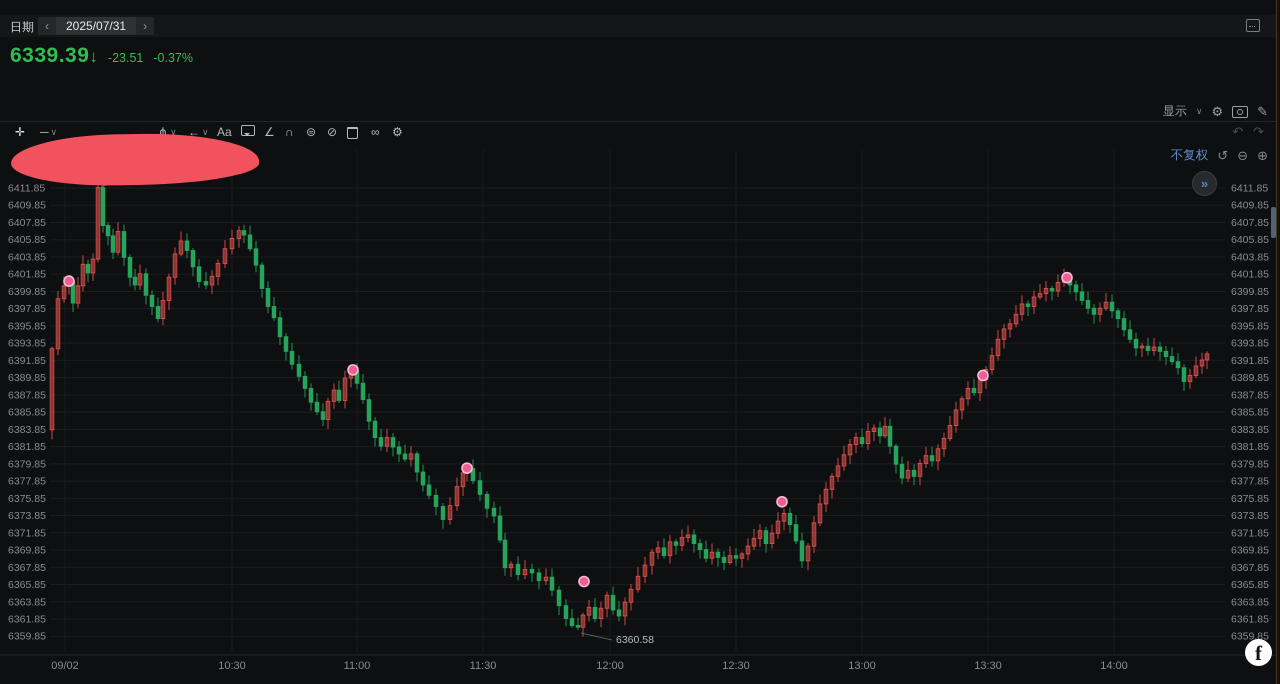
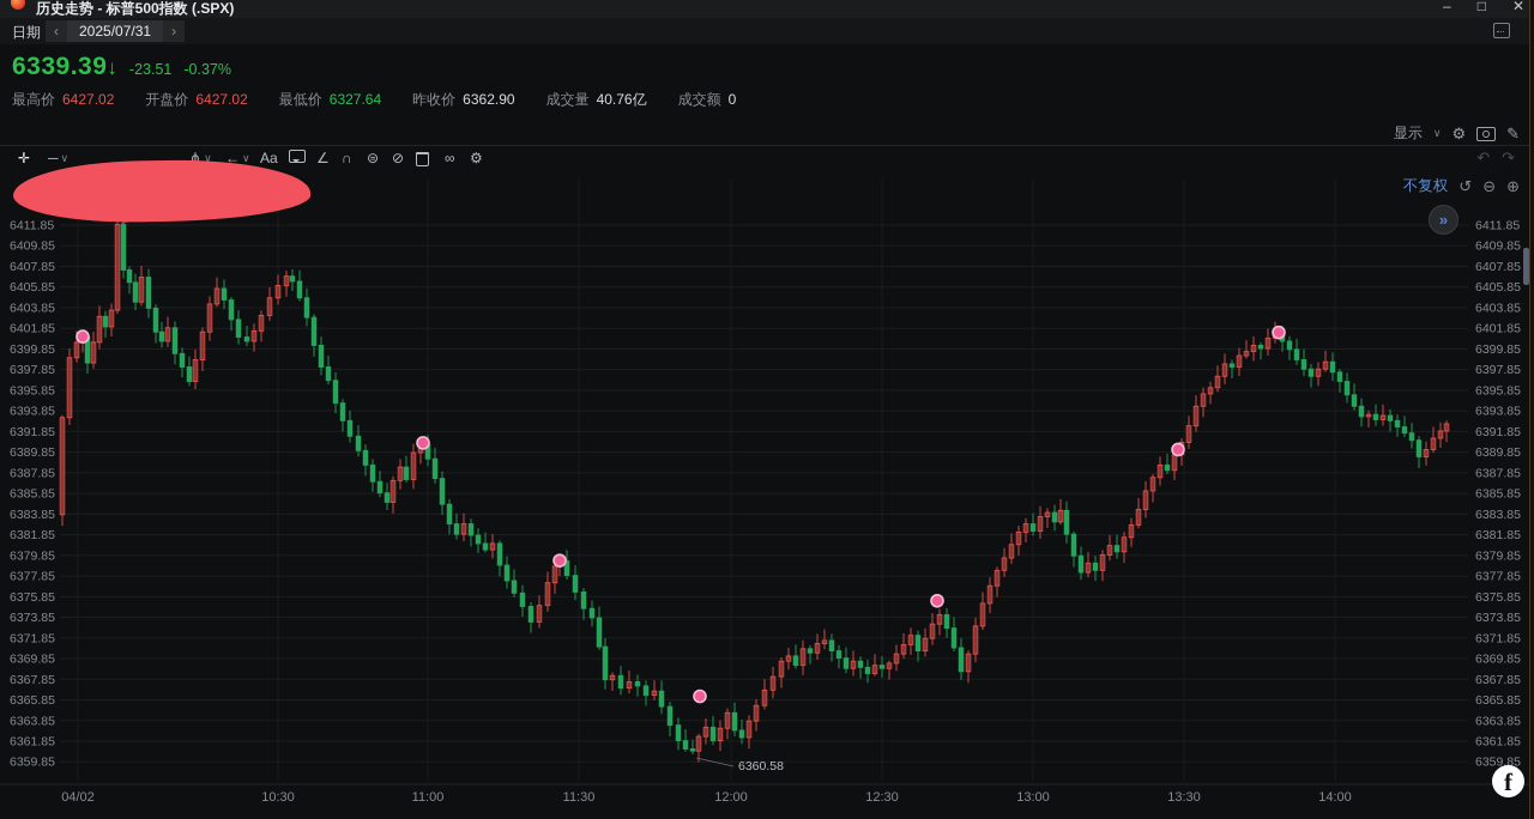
+ 历史走势 - 标普500指数 (.SPX)
+ –
+ □
+ ✕
  日期
  ‹
  2025/07/31
  ›
  6339.39↓
  -23.51
  -0.37%
+ 最高价 6427.02
+ 开盘价 6427.02
+ 最低价 6327.64
+ 昨收价 6362.90
+ 成交量 40.76亿
+ 成交额 0
  显示
  ∨
  ⚙
  ✎
  ↶
  ↷
  ✛
  ─
  ∨
  ⋔
  ∨
  ←
  ∨
  Aa
  ∠
  ∩
  ⊜
  ⊘
  ∞
  ⚙
  6411.85
  6411.85
  6409.85
  6409.85
  6407.85
  6407.85
  6405.85
  6405.85
  6403.85
  6403.85
  6401.85
  6401.85
  6399.85
  6399.85
  6397.85
  6397.85
  6395.85
  6395.85
  6393.85
  6393.85
  6391.85
  6391.85
  6389.85
  6389.85
  6387.85
  6387.85
  6385.85
  6385.85
  6383.85
  6383.85
  6381.85
  6381.85
  6379.85
  6379.85
  6377.85
  6377.85
  6375.85
  6375.85
  6373.85
  6373.85
  6371.85
  6371.85
  6369.85
  6369.85
  6367.85
  6367.85
  6365.85
  6365.85
  6363.85
  6363.85
  6361.85
  6361.85
  6359.85
  6359.85
- 09/02
+ 04/02
  10:30
  11:00
  11:30
  12:00
  12:30
  13:00
  13:30
  14:00
  6360.58
  不复权
  ↺
  ⊖
  ⊕
  »
  f
